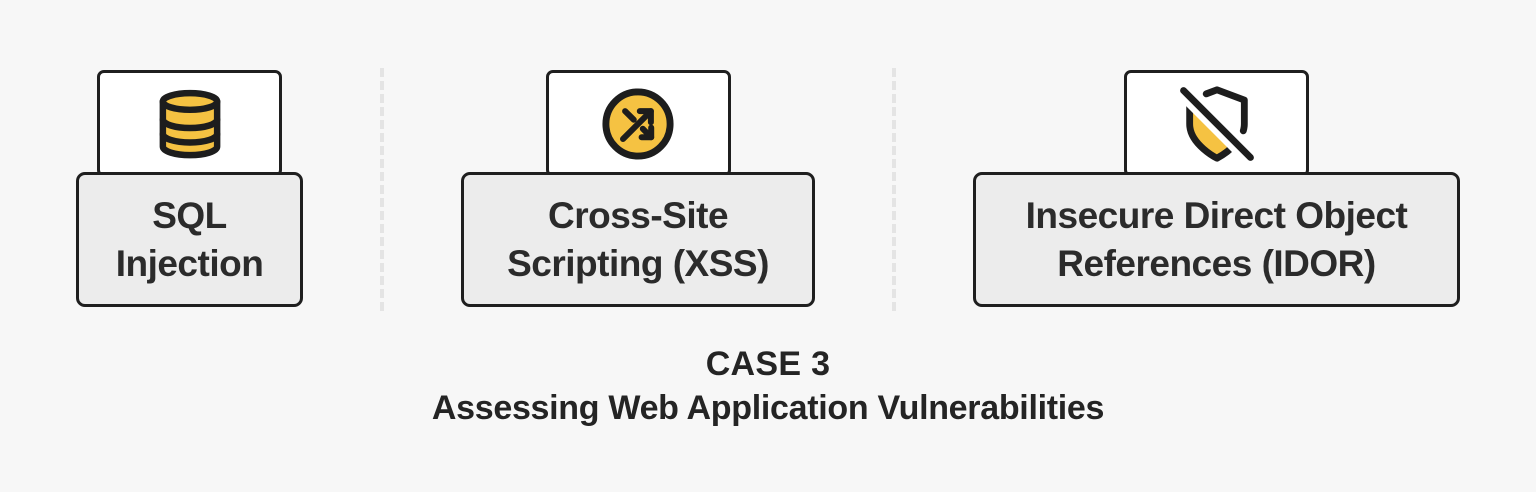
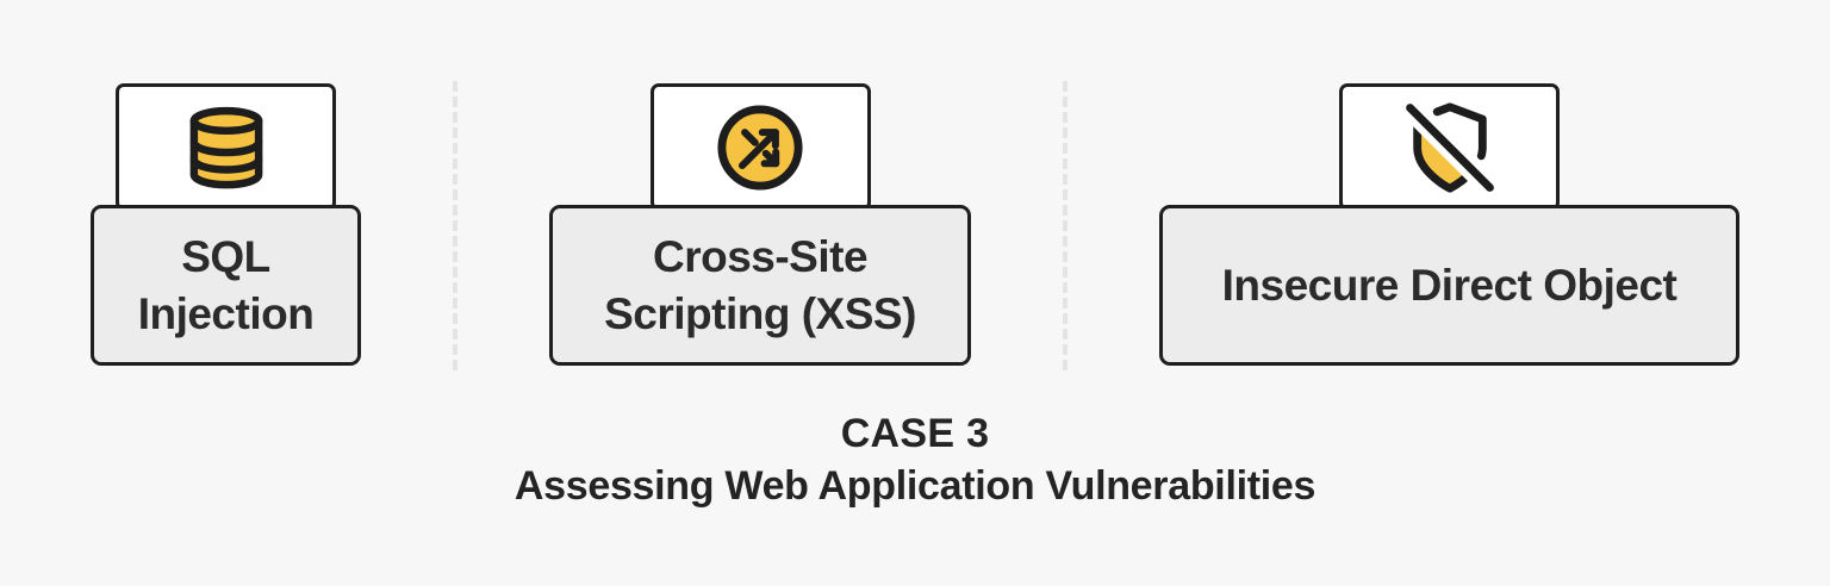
  SQL
  Injection
  Cross-Site
  Scripting (XSS)
  Insecure Direct Object
- References (IDOR)
  CASE 3
  Assessing Web Application Vulnerabilities
